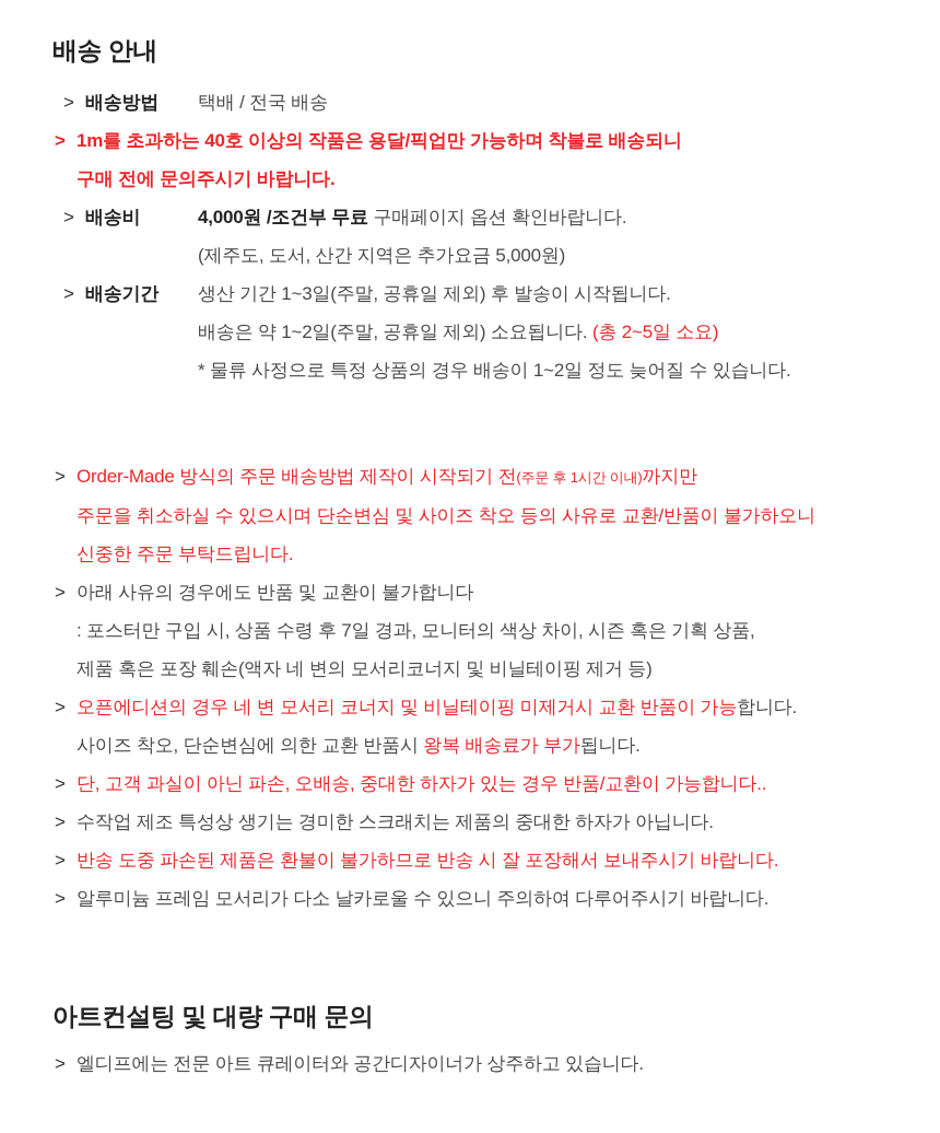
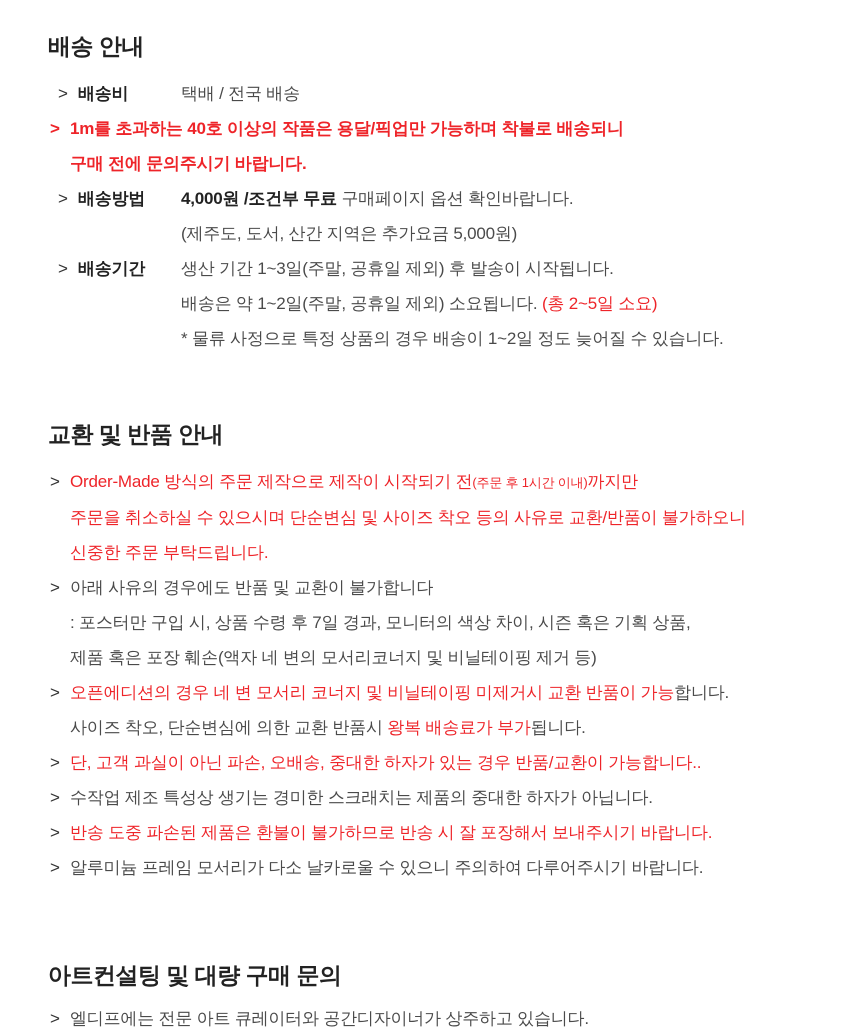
  배송 안내
  >
- 배송방법
+ 배송비
  택배 / 전국 배송
  >
  1m를 초과하는 40호 이상의 작품은 용달/픽업만 가능하며 착불로 배송되니
  구매 전에 문의주시기 바랍니다.
  >
- 배송비
+ 배송방법
  4,000원 /조건부 무료 구매페이지 옵션 확인바랍니다.
  (제주도, 도서, 산간 지역은 추가요금 5,000원)
  >
  배송기간
  생산 기간 1~3일(주말, 공휴일 제외) 후 발송이 시작됩니다.
  배송은 약 1~2일(주말, 공휴일 제외) 소요됩니다. (총 2~5일 소요)
  * 물류 사정으로 특정 상품의 경우 배송이 1~2일 정도 늦어질 수 있습니다.
+ 교환 및 반품 안내
  >
- Order-Made 방식의 주문 배송방법 제작이 시작되기 전(주문 후 1시간 이내)까지만
+ Order-Made 방식의 주문 제작으로 제작이 시작되기 전(주문 후 1시간 이내)까지만
  주문을 취소하실 수 있으시며 단순변심 및 사이즈 착오 등의 사유로 교환/반품이 불가하오니
  신중한 주문 부탁드립니다.
  >
  아래 사유의 경우에도 반품 및 교환이 불가합니다
  : 포스터만 구입 시, 상품 수령 후 7일 경과, 모니터의 색상 차이, 시즌 혹은 기획 상품,
  제품 혹은 포장 훼손(액자 네 변의 모서리코너지 및 비닐테이핑 제거 등)
  >
  오픈에디션의 경우 네 변 모서리 코너지 및 비닐테이핑 미제거시 교환 반품이 가능합니다.
  사이즈 착오, 단순변심에 의한 교환 반품시 왕복 배송료가 부가됩니다.
  >
  단, 고객 과실이 아닌 파손, 오배송, 중대한 하자가 있는 경우 반품/교환이 가능합니다..
  >
  수작업 제조 특성상 생기는 경미한 스크래치는 제품의 중대한 하자가 아닙니다.
  >
  반송 도중 파손된 제품은 환불이 불가하므로 반송 시 잘 포장해서 보내주시기 바랍니다.
  >
  알루미늄 프레임 모서리가 다소 날카로울 수 있으니 주의하여 다루어주시기 바랍니다.
  아트컨설팅 및 대량 구매 문의
  >
  엘디프에는 전문 아트 큐레이터와 공간디자이너가 상주하고 있습니다.
